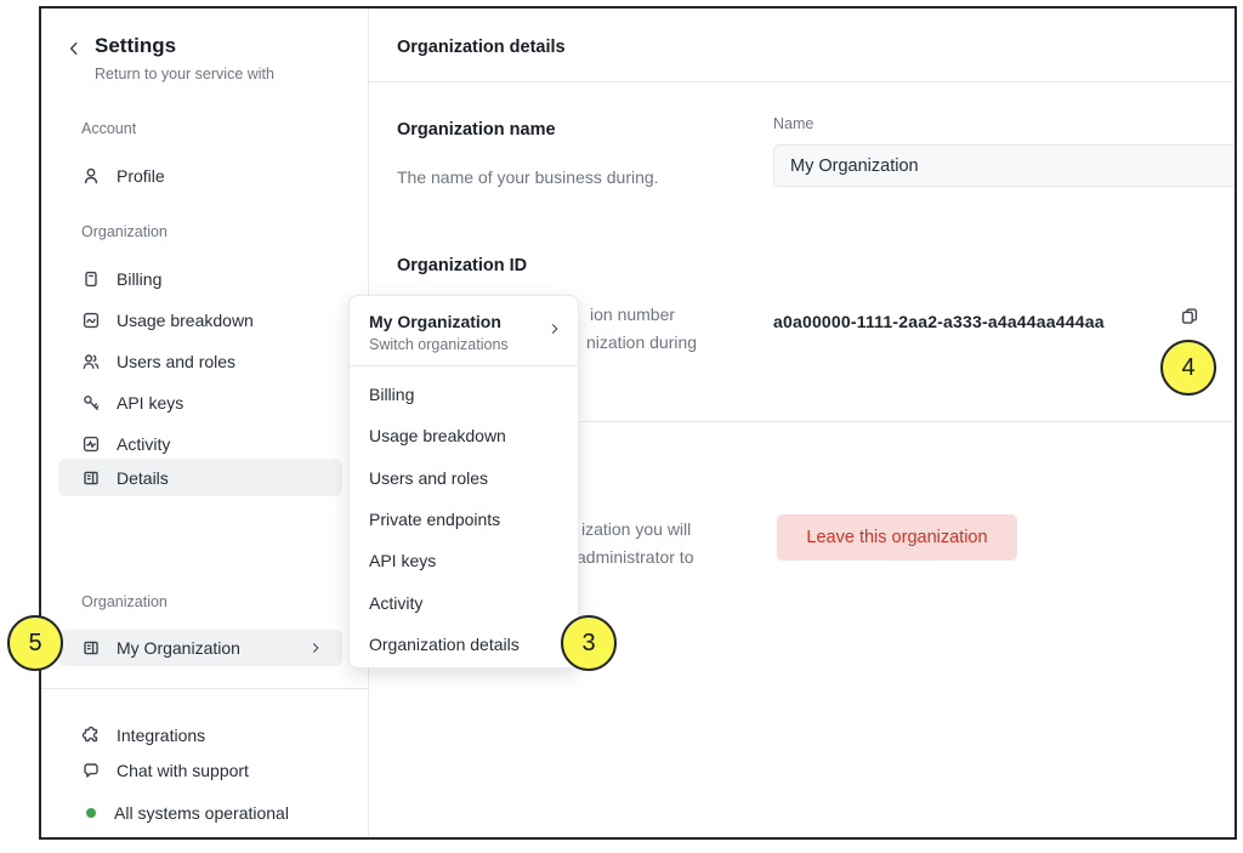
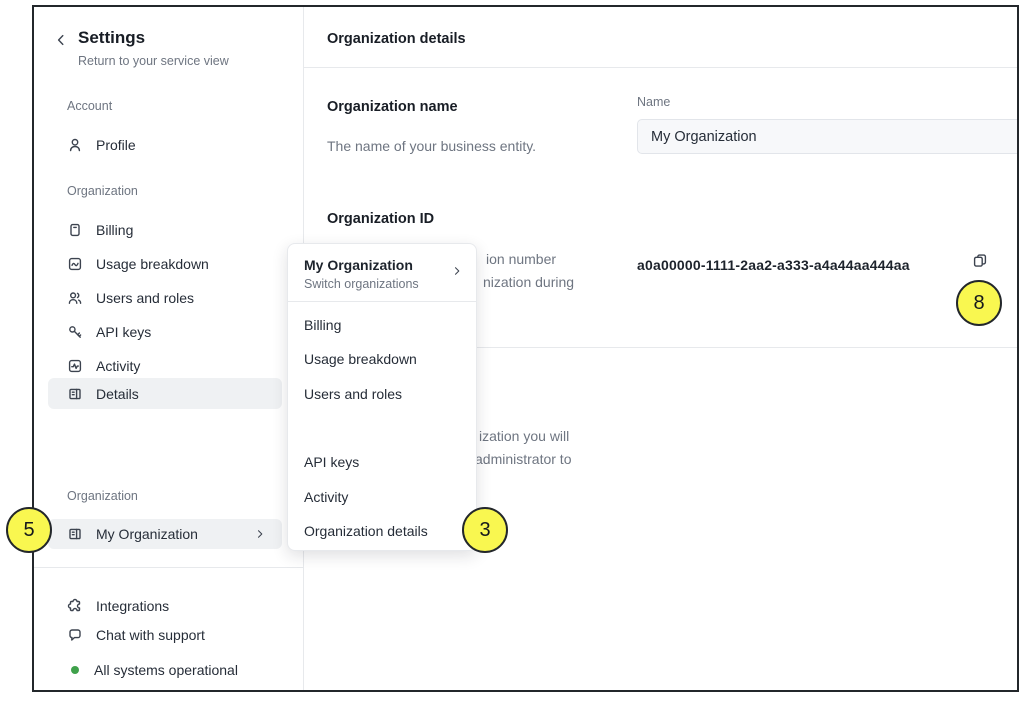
  Settings
- Return to your service with
+ Return to your service view
  Account
  Profile
  Organization
  Billing
  Usage breakdown
  Users and roles
  API keys
  Activity
  Details
  Organization
  My Organization
  Integrations
  Chat with support
  All systems operational
  Organization details
  Organization name
- The name of your business during.
+ The name of your business entity.
  Name
  My Organization
  Organization ID
  ion number
  nization during
  a0a00000-1111-2aa2-a333-a4a44aa444aa
  ization you will
  administrator to
- Leave this organization
  My Organization
  Switch organizations
  Billing
  Usage breakdown
  Users and roles
- Private endpoints
  API keys
  Activity
  Organization details
  5
  3
- 4
+ 8
